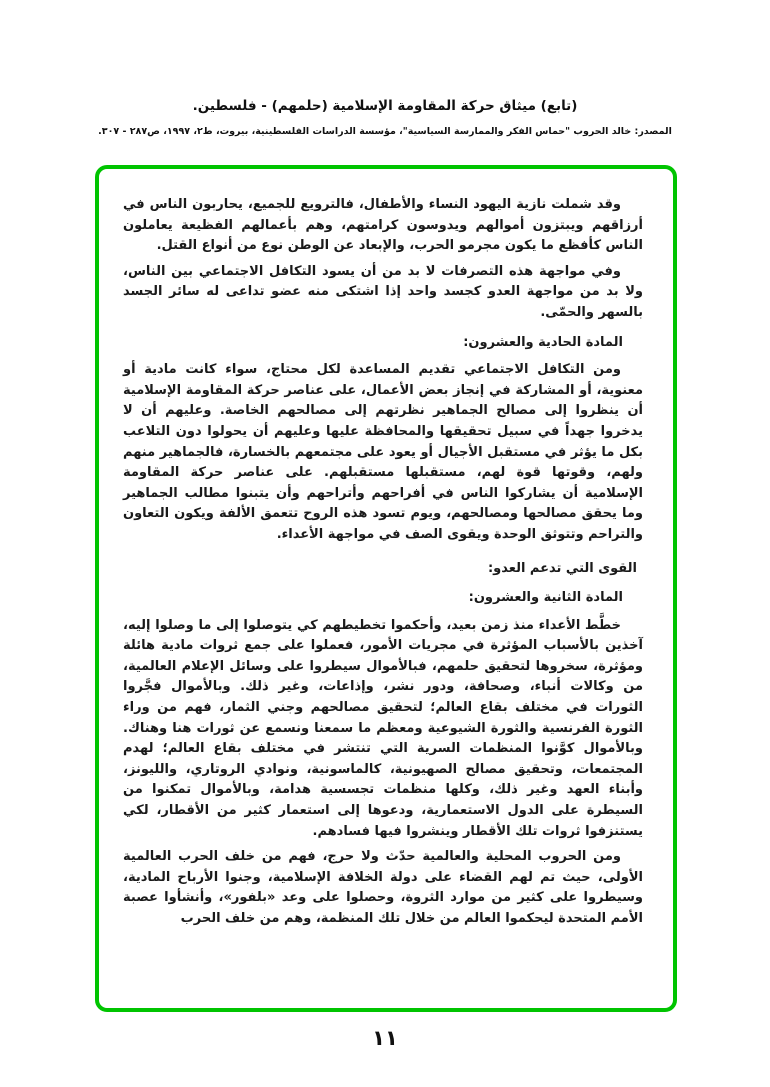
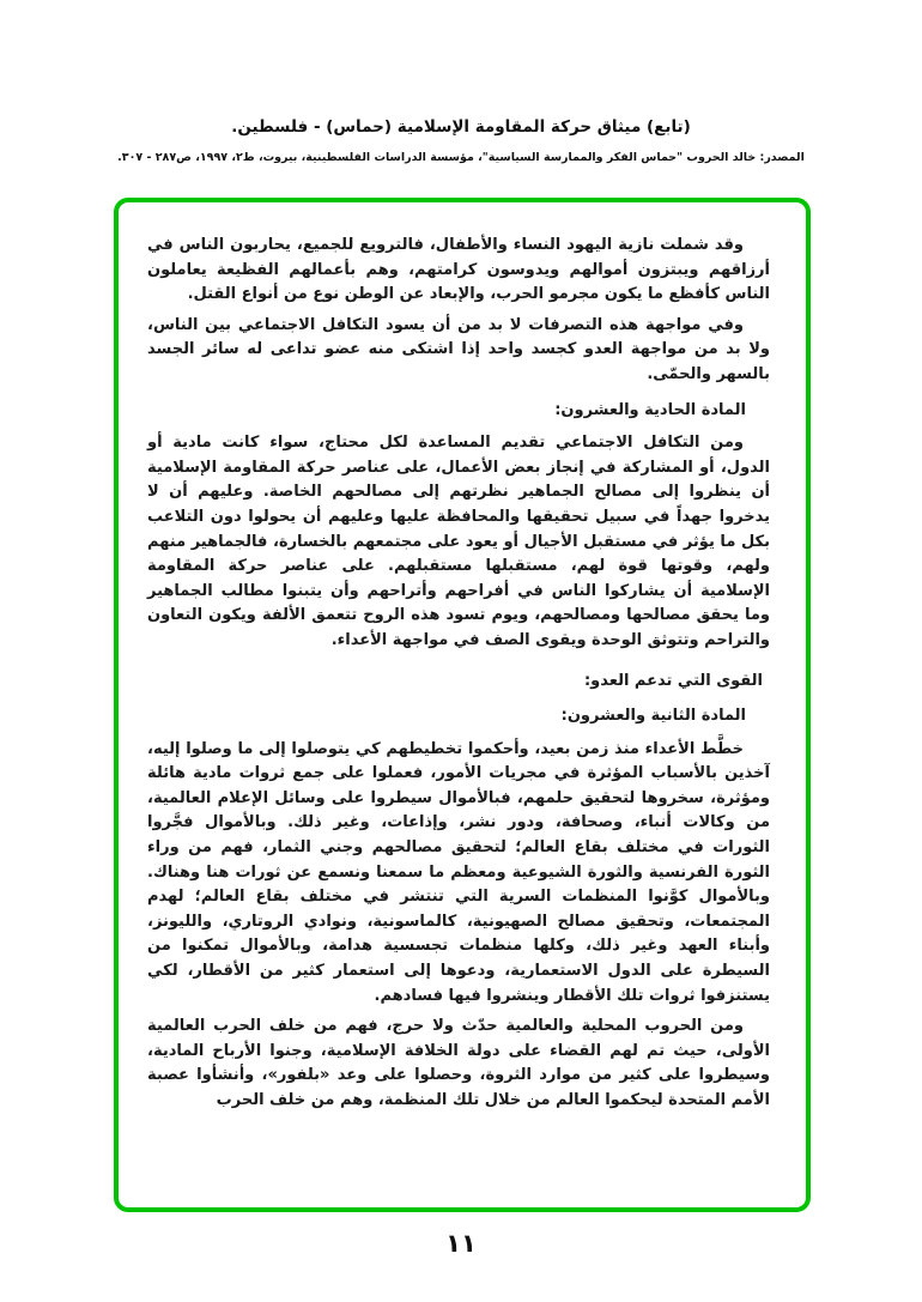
- (تابع) ميثاق حركة المقاومة الإسلامية (حلمهم) - فلسطين.
+ (تابع) ميثاق حركة المقاومة الإسلامية (حماس) - فلسطين.
  المصدر: خالد الحروب "حماس الفكر والممارسة السياسية"، مؤسسة الدراسات الفلسطينية، بيروت، ط٢، ١٩٩٧، ص٢٨٧ - ٣٠٧.
  وقد شملت نازية اليهود النساء والأطفال، فالترويع للجميع، يحاربون الناس في أرزاقهم ويبتزون أموالهم ويدوسون كرامتهم، وهم بأعمالهم الفظيعة يعاملون الناس كأفظع ما يكون مجرمو الحرب، والإبعاد عن الوطن نوع من أنواع القتل.
  وفي مواجهة هذه التصرفات لا بد من أن يسود التكافل الاجتماعي بين الناس، ولا بد من مواجهة العدو كجسد واحد إذا اشتكى منه عضو تداعى له سائر الجسد بالسهر والحمّى.
  المادة الحادية والعشرون:
- ومن التكافل الاجتماعي تقديم المساعدة لكل محتاج، سواء كانت مادية أو معنوية، أو المشاركة في إنجاز بعض الأعمال، على عناصر حركة المقاومة الإسلامية أن ينظروا إلى مصالح الجماهير نظرتهم إلى مصالحهم الخاصة. وعليهم أن لا يدخروا جهداً في سبيل تحقيقها والمحافظة عليها وعليهم أن يحولوا دون التلاعب بكل ما يؤثر في مستقبل الأجيال أو يعود على مجتمعهم بالخسارة، فالجماهير منهم ولهم، وقوتها قوة لهم، مستقبلها مستقبلهم. على عناصر حركة المقاومة الإسلامية أن يشاركوا الناس في أفراحهم وأتراحهم وأن يتبنوا مطالب الجماهير وما يحقق مصالحها ومصالحهم، ويوم تسود هذه الروح تتعمق الألفة ويكون التعاون والتراحم وتتوثق الوحدة ويقوى الصف في مواجهة الأعداء.
+ ومن التكافل الاجتماعي تقديم المساعدة لكل محتاج، سواء كانت مادية أو الدول، أو المشاركة في إنجاز بعض الأعمال، على عناصر حركة المقاومة الإسلامية أن ينظروا إلى مصالح الجماهير نظرتهم إلى مصالحهم الخاصة. وعليهم أن لا يدخروا جهداً في سبيل تحقيقها والمحافظة عليها وعليهم أن يحولوا دون التلاعب بكل ما يؤثر في مستقبل الأجيال أو يعود على مجتمعهم بالخسارة، فالجماهير منهم ولهم، وقوتها قوة لهم، مستقبلها مستقبلهم. على عناصر حركة المقاومة الإسلامية أن يشاركوا الناس في أفراحهم وأتراحهم وأن يتبنوا مطالب الجماهير وما يحقق مصالحها ومصالحهم، ويوم تسود هذه الروح تتعمق الألفة ويكون التعاون والتراحم وتتوثق الوحدة ويقوى الصف في مواجهة الأعداء.
  القوى التي تدعم العدو:
  المادة الثانية والعشرون:
  خطَّط الأعداء منذ زمن بعيد، وأحكموا تخطيطهم كي يتوصلوا إلى ما وصلوا إليه، آخذين بالأسباب المؤثرة في مجريات الأمور، فعملوا على جمع ثروات مادية هائلة ومؤثرة، سخروها لتحقيق حلمهم، فبالأموال سيطروا على وسائل الإعلام العالمية، من وكالات أنباء، وصحافة، ودور نشر، وإذاعات، وغير ذلك. وبالأموال فجَّروا الثورات في مختلف بقاع العالم؛ لتحقيق مصالحهم وجني الثمار، فهم من وراء الثورة الفرنسية والثورة الشيوعية ومعظم ما سمعنا ونسمع عن ثورات هنا وهناك. وبالأموال كوَّنوا المنظمات السرية التي تنتشر في مختلف بقاع العالم؛ لهدم المجتمعات، وتحقيق مصالح الصهيونية، كالماسونية، ونوادي الروتاري، والليونز، وأبناء العهد وغير ذلك، وكلها منظمات تجسسية هدامة، وبالأموال تمكنوا من السيطرة على الدول الاستعمارية، ودعوها إلى استعمار كثير من الأقطار، لكي يستنزفوا ثروات تلك الأقطار وينشروا فيها فسادهم.
  ومن الحروب المحلية والعالمية حدّث ولا حرج، فهم من خلف الحرب العالمية الأولى، حيث تم لهم القضاء على دولة الخلافة الإسلامية، وجنوا الأرباح المادية، وسيطروا على كثير من موارد الثروة، وحصلوا على وعد «بلفور»، وأنشأوا عصبة الأمم المتحدة ليحكموا العالم من خلال تلك المنظمة، وهم من خلف الحرب
  ١١
